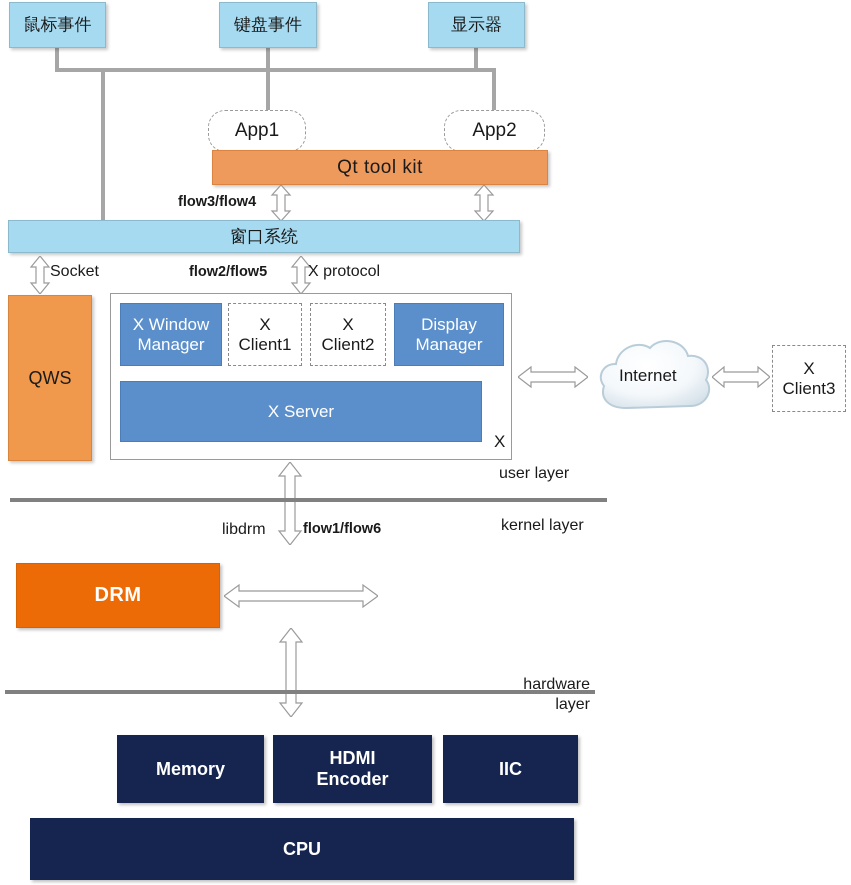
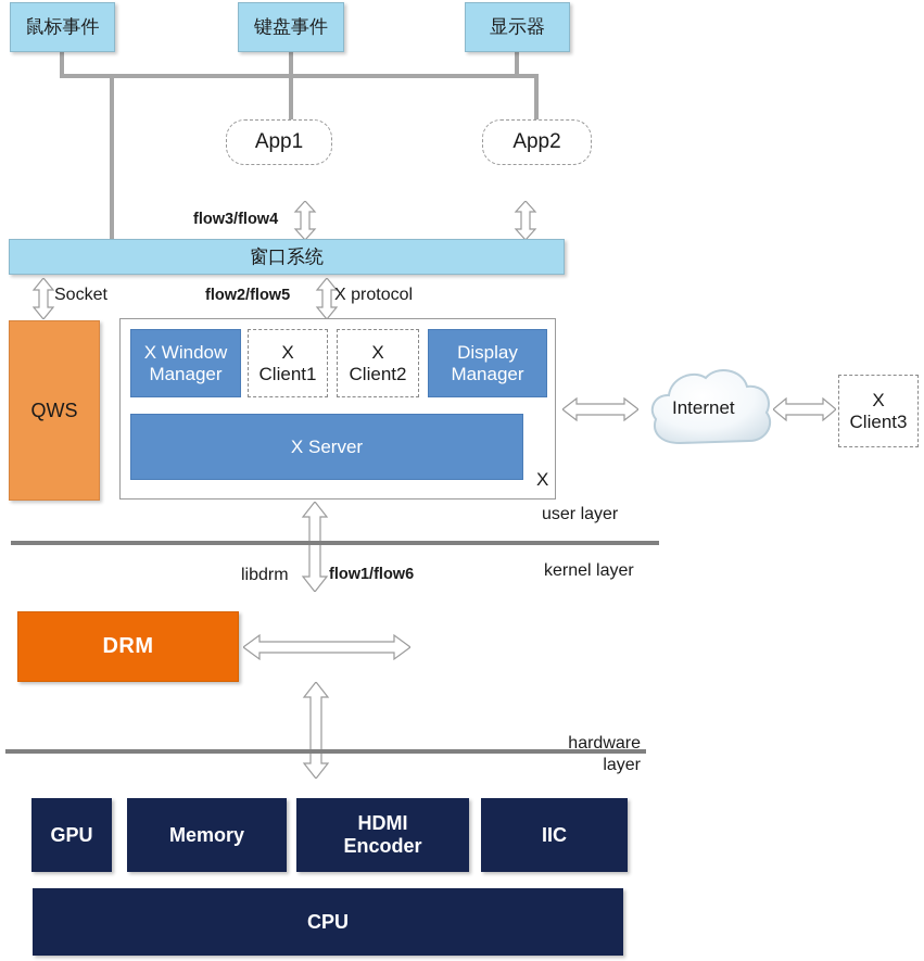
  鼠标事件
  键盘事件
  显示器
  App1
  App2
- Qt tool kit
  flow3/flow4
  窗口系统
  Socket
  flow2/flow5
  X protocol
  QWS
  X
  X Window
  Manager
  X
  Client1
  X
  Client2
  Display
  Manager
  X Server
  Internet
  X
  Client3
  user layer
  libdrm
  flow1/flow6
  kernel layer
  DRM
  hardware
  layer
+ GPU
  Memory
  HDMI
  Encoder
  IIC
  CPU
